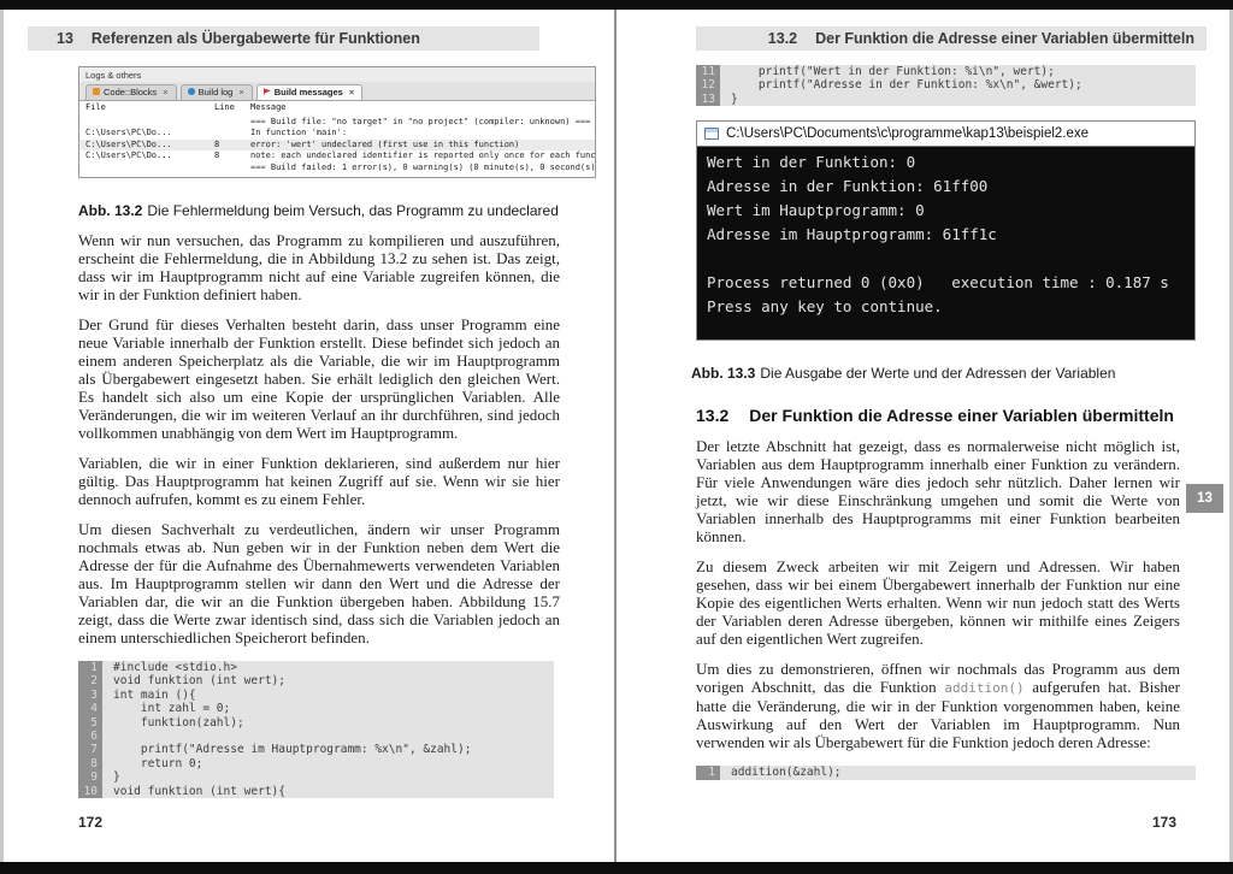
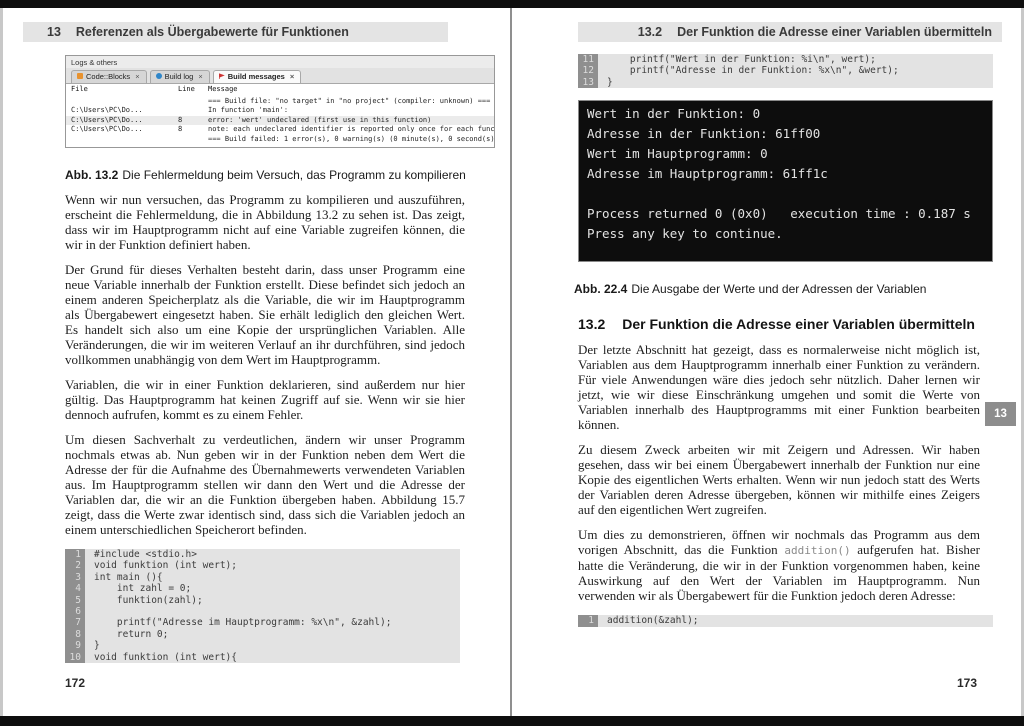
  13
  Referenzen als Übergabewerte für Funktionen
  Logs & others
  Code::Blocks
  ×
  Build log
  ×
  Build messages
  ×
  File
  Line
  Message
  === Build file: "no target" in "no project" (compiler: unknown) ===
  C:\Users\PC\Do...
  In function 'main':
  C:\Users\PC\Do...
  8
  error: 'wert' undeclared (first use in this function)
  C:\Users\PC\Do...
  8
  note: each undeclared identifier is reported only once for each func
  === Build failed: 1 error(s), 0 warning(s) (0 minute(s), 0 second(s)
- Abb. 13.2 Die Fehlermeldung beim Versuch, das Programm zu undeclared
+ Abb. 13.2 Die Fehlermeldung beim Versuch, das Programm zu kompilieren
  Wenn wir nun versuchen, das Programm zu kompilieren und auszuführen, erscheint die Fehlermeldung, die in Abbildung 13.2 zu sehen ist. Das zeigt, dass wir im Hauptprogramm nicht auf eine Variable zugreifen können, die wir in der Funktion definiert haben.
  Der Grund für dieses Verhalten besteht darin, dass unser Programm eine neue Variable innerhalb der Funktion erstellt. Diese befindet sich jedoch an einem anderen Speicherplatz als die Variable, die wir im Hauptprogramm als Übergabewert eingesetzt haben. Sie erhält lediglich den gleichen Wert. Es handelt sich also um eine Kopie der ursprünglichen Variablen. Alle Veränderungen, die wir im weiteren Verlauf an ihr durchführen, sind jedoch vollkommen unabhängig von dem Wert im Hauptprogramm.
  Variablen, die wir in einer Funktion deklarieren, sind außerdem nur hier gültig. Das Hauptprogramm hat keinen Zugriff auf sie. Wenn wir sie hier dennoch aufrufen, kommt es zu einem Fehler.
  Um diesen Sachverhalt zu verdeutlichen, ändern wir unser Programm nochmals etwas ab. Nun geben wir in der Funktion neben dem Wert die Adresse der für die Aufnahme des Übernahmewerts verwendeten Variablen aus. Im Hauptprogramm stellen wir dann den Wert und die Adresse der Variablen dar, die wir an die Funktion übergeben haben. Abbildung 15.7 zeigt, dass die Werte zwar identisch sind, dass sich die Variablen jedoch an einem unterschiedlichen Speicherort befinden.
  1
  #include <stdio.h>
  2
  void funktion (int wert);
  3
  int main (){
  4
  int zahl = 0;
  5
  funktion(zahl);
  6
  7
  printf("Adresse im Hauptprogramm: %x\n", &zahl);
  8
  return 0;
  9
  }
  10
  void funktion (int wert){
  172
  13.2
  Der Funktion die Adresse einer Variablen übermitteln
  11
  printf("Wert in der Funktion: %i\n", wert);
  12
  printf("Adresse in der Funktion: %x\n", &wert);
  13
  }
- C:\Users\PC\Documents\c\programme\kap13\beispiel2.exe
  Wert in der Funktion: 0
  Adresse in der Funktion: 61ff00
  Wert im Hauptprogramm: 0
  Adresse im Hauptprogramm: 61ff1c
  Process returned 0 (0x0) execution time : 0.187 s
  Press any key to continue.
- Abb. 13.3 Die Ausgabe der Werte und der Adressen der Variablen
+ Abb. 22.4 Die Ausgabe der Werte und der Adressen der Variablen
  13.2
  Der Funktion die Adresse einer Variablen übermitteln
  Der letzte Abschnitt hat gezeigt, dass es normalerweise nicht möglich ist, Variablen aus dem Hauptprogramm innerhalb einer Funktion zu verändern. Für viele Anwendungen wäre dies jedoch sehr nützlich. Daher lernen wir jetzt, wie wir diese Einschränkung umgehen und somit die Werte von Variablen innerhalb des Hauptprogramms mit einer Funktion bearbeiten können.
  Zu diesem Zweck arbeiten wir mit Zeigern und Adressen. Wir haben gesehen, dass wir bei einem Übergabewert innerhalb der Funktion nur eine Kopie des eigentlichen Werts erhalten. Wenn wir nun jedoch statt des Werts der Variablen deren Adresse übergeben, können wir mithilfe eines Zeigers auf den eigentlichen Wert zugreifen.
  Um dies zu demonstrieren, öffnen wir nochmals das Programm aus dem vorigen Abschnitt, das die Funktion addition() aufgerufen hat. Bisher hatte die Veränderung, die wir in der Funktion vorgenommen haben, keine Auswirkung auf den Wert der Variablen im Hauptprogramm. Nun verwenden wir als Übergabewert für die Funktion jedoch deren Adresse:
  1
  addition(&zahl);
  13
  173
